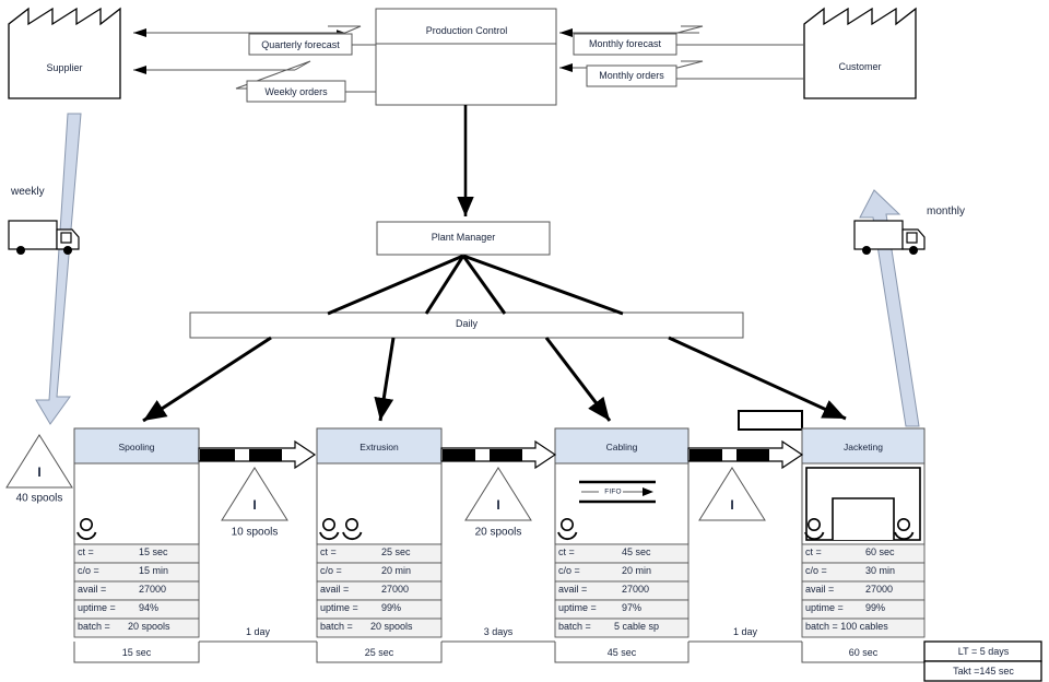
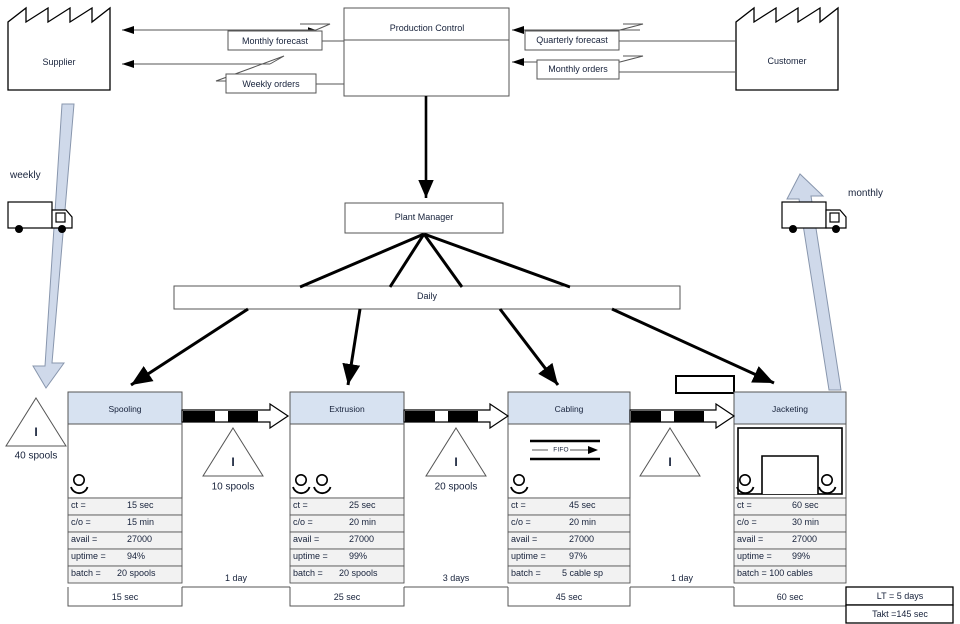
  Supplier
  Customer
  Production Control
  Plant Manager
  Daily
- Quarterly forecast
+ Monthly forecast
  Weekly orders
- Monthly forecast
+ Quarterly forecast
  Monthly orders
  weekly
  monthly
  I
  40 spools
  I
  10 spools
  I
  20 spools
  I
  Spooling
  Extrusion
  Cabling
  Jacketing
  ct =
  15 sec
  c/o =
  15 min
  avail =
  27000
  uptime =
  94%
  batch =
  20 spools
  ct =
  25 sec
  c/o =
  20 min
  avail =
  27000
  uptime =
  99%
  batch =
  20 spools
  ct =
  45 sec
  c/o =
  20 min
  avail =
  27000
  uptime =
  97%
  batch =
  5 cable sp
  ct =
  60 sec
  c/o =
  30 min
  avail =
  27000
  uptime =
  99%
  batch = 100 cables
  15 sec
  25 sec
  45 sec
  60 sec
  1 day
  3 days
  1 day
  LT = 5 days
  Takt =145 sec
